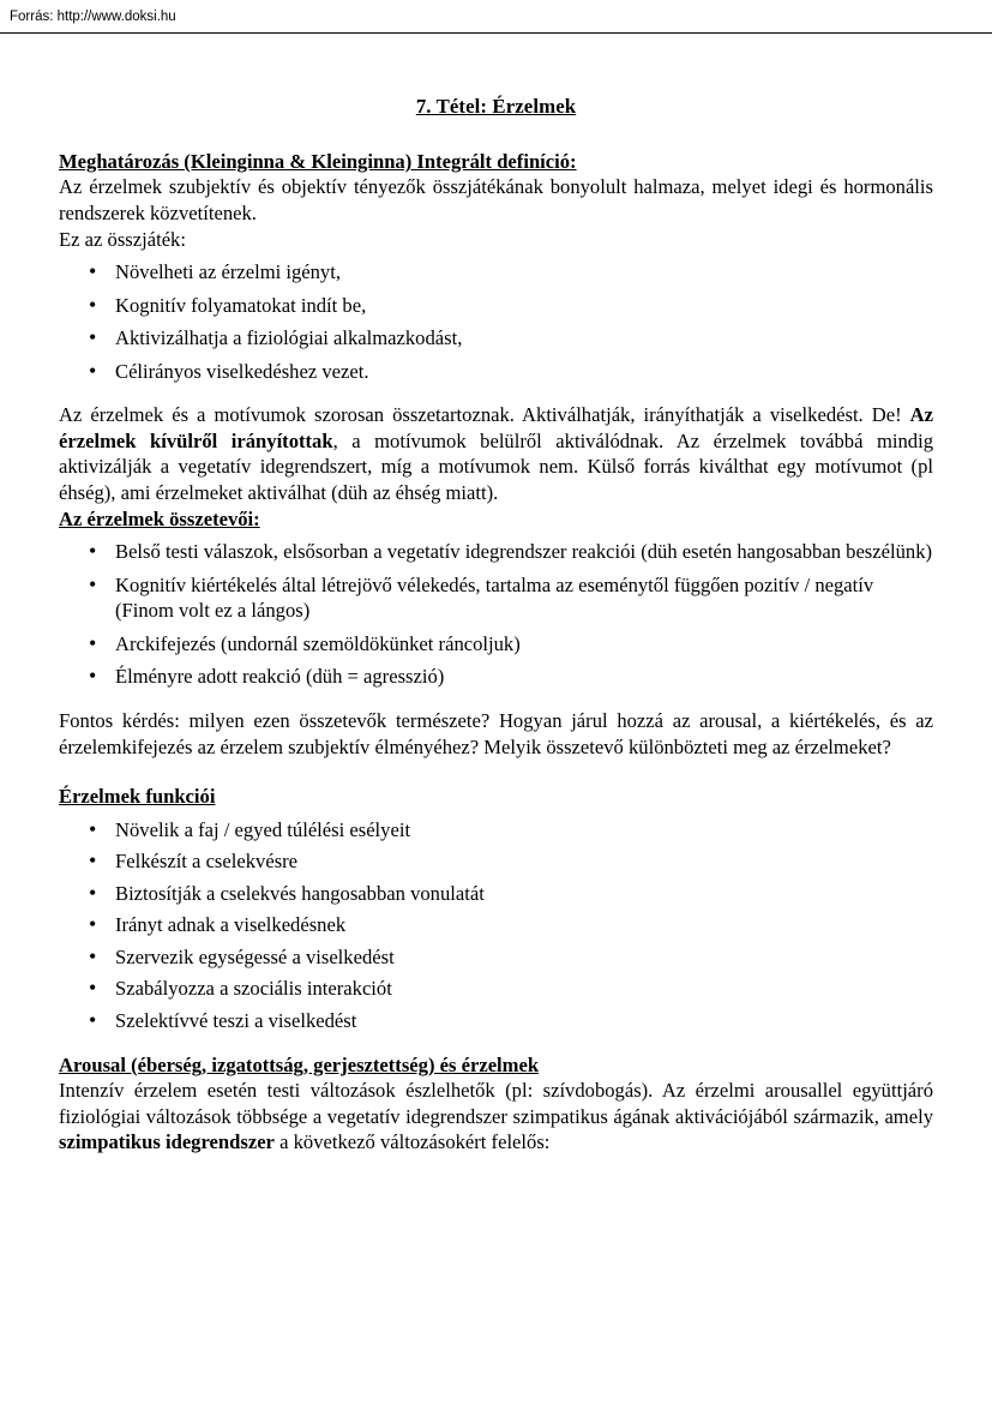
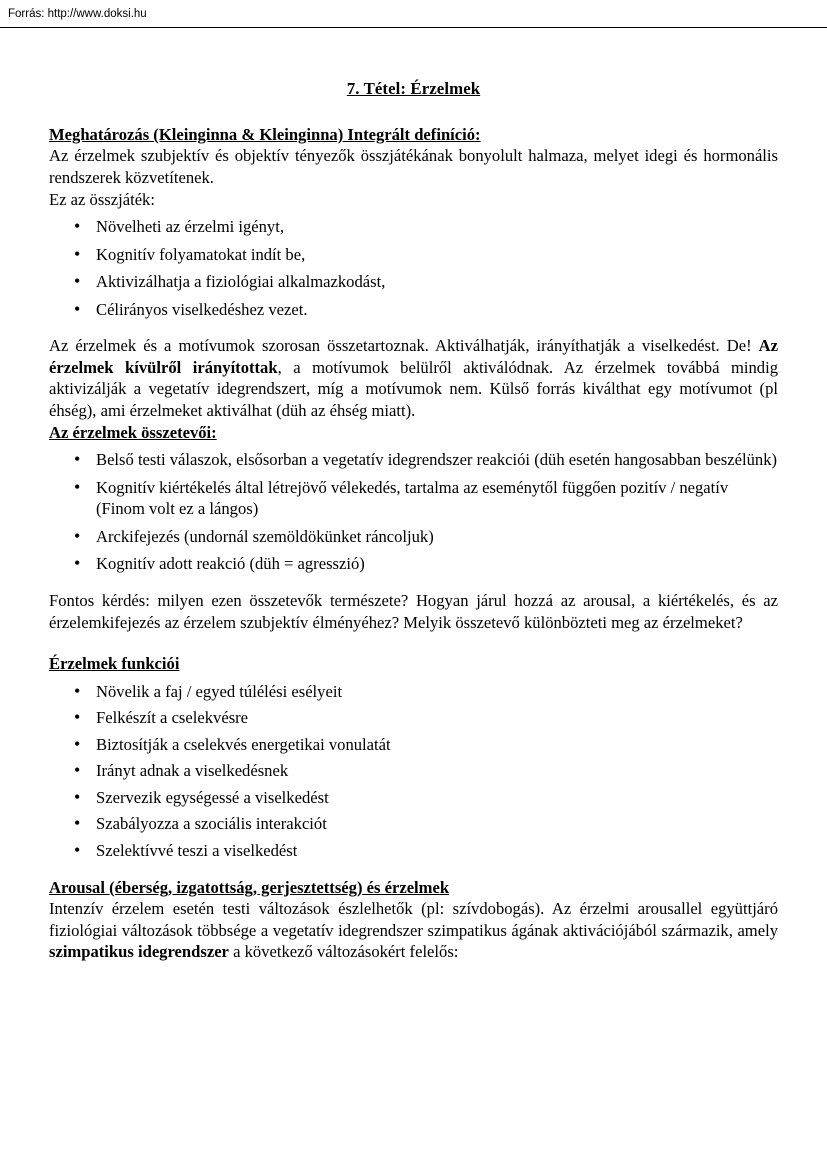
  Forrás: http://www.doksi.hu
  7. Tétel: Érzelmek
  Meghatározás (Kleinginna & Kleinginna) Integrált definíció:
  Az érzelmek szubjektív és objektív tényezők összjátékának bonyolult halmaza, melyet idegi és hormonális rendszerek közvetítenek.
  Ez az összjáték:
  Növelheti az érzelmi igényt,
  Kognitív folyamatokat indít be,
  Aktivizálhatja a fiziológiai alkalmazkodást,
  Célirányos viselkedéshez vezet.
  Az érzelmek és a motívumok szorosan összetartoznak. Aktiválhatják, irányíthatják a viselkedést. De! Az érzelmek kívülről irányítottak, a motívumok belülről aktiválódnak. Az érzelmek továbbá mindig aktivizálják a vegetatív idegrendszert, míg a motívumok nem. Külső forrás kiválthat egy motívumot (pl éhség), ami érzelmeket aktiválhat (düh az éhség miatt).
  Az érzelmek összetevői:
  Belső testi válaszok, elsősorban a vegetatív idegrendszer reakciói (düh esetén hangosabban beszélünk)
  Kognitív kiértékelés által létrejövő vélekedés, tartalma az eseménytől függően pozitív / negatív (Finom volt ez a lángos)
  Arckifejezés (undornál szemöldökünket ráncoljuk)
- Élményre adott reakció (düh = agresszió)
+ Kognitív adott reakció (düh = agresszió)
  Fontos kérdés: milyen ezen összetevők természete? Hogyan járul hozzá az arousal, a kiértékelés, és az érzelemkifejezés az érzelem szubjektív élményéhez? Melyik összetevő különbözteti meg az érzelmeket?
  Érzelmek funkciói
  Növelik a faj / egyed túlélési esélyeit
  Felkészít a cselekvésre
- Biztosítják a cselekvés hangosabban vonulatát
+ Biztosítják a cselekvés energetikai vonulatát
  Irányt adnak a viselkedésnek
  Szervezik egységessé a viselkedést
  Szabályozza a szociális interakciót
  Szelektívvé teszi a viselkedést
  Arousal (éberség, izgatottság, gerjesztettség) és érzelmek
  Intenzív érzelem esetén testi változások észlelhetők (pl: szívdobogás). Az érzelmi arousallel együttjáró fiziológiai változások többsége a vegetatív idegrendszer szimpatikus ágának aktivációjából származik, amely szimpatikus idegrendszer a következő változásokért felelős:
